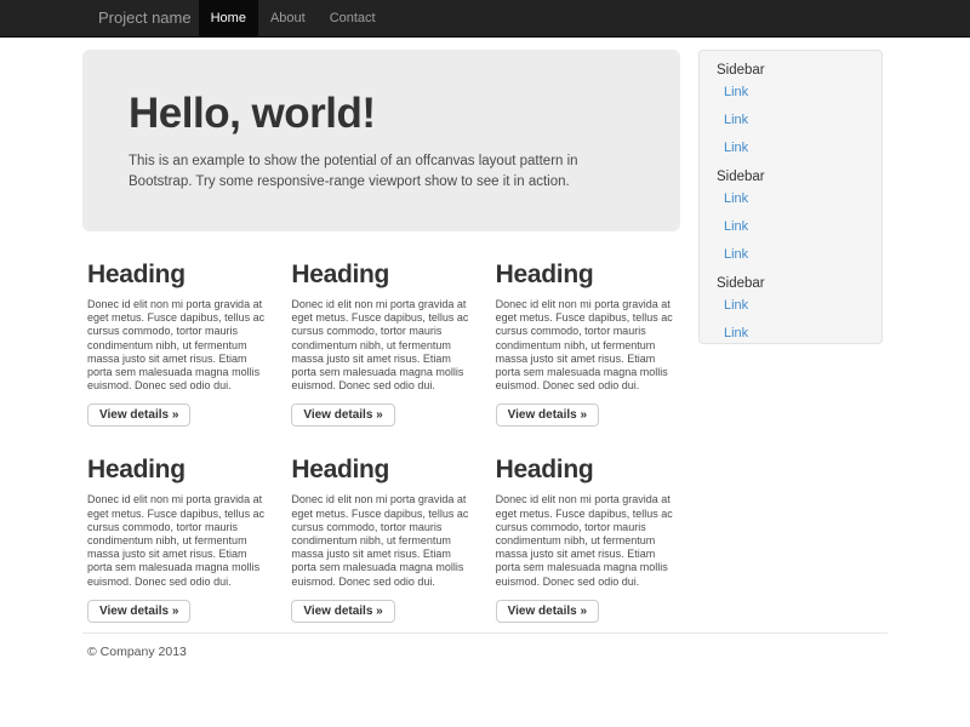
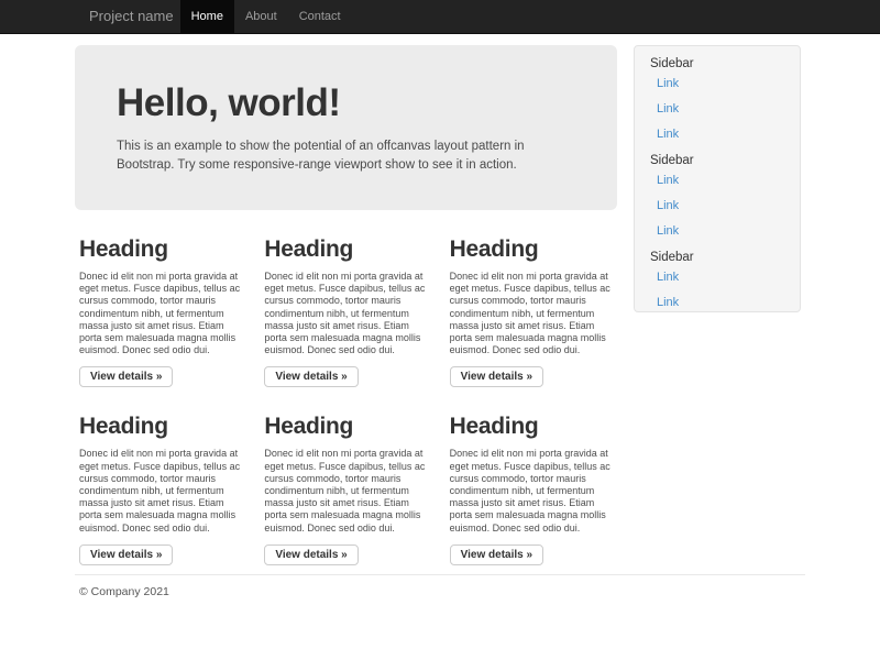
  Project name
  Home
  About
  Contact
  Hello, world!
  This is an example to show the potential of an offcanvas layout pattern in Bootstrap. Try some responsive-range viewport show to see it in action.
  Heading
  Donec id elit non mi porta gravida at eget metus. Fusce dapibus, tellus ac cursus commodo, tortor mauris condimentum nibh, ut fermentum massa justo sit amet risus. Etiam porta sem malesuada magna mollis euismod. Donec sed odio dui.
  View details »
  Heading
  Donec id elit non mi porta gravida at eget metus. Fusce dapibus, tellus ac cursus commodo, tortor mauris condimentum nibh, ut fermentum massa justo sit amet risus. Etiam porta sem malesuada magna mollis euismod. Donec sed odio dui.
  View details »
  Heading
  Donec id elit non mi porta gravida at eget metus. Fusce dapibus, tellus ac cursus commodo, tortor mauris condimentum nibh, ut fermentum massa justo sit amet risus. Etiam porta sem malesuada magna mollis euismod. Donec sed odio dui.
  View details »
  Heading
  Donec id elit non mi porta gravida at eget metus. Fusce dapibus, tellus ac cursus commodo, tortor mauris condimentum nibh, ut fermentum massa justo sit amet risus. Etiam porta sem malesuada magna mollis euismod. Donec sed odio dui.
  View details »
  Heading
  Donec id elit non mi porta gravida at eget metus. Fusce dapibus, tellus ac cursus commodo, tortor mauris condimentum nibh, ut fermentum massa justo sit amet risus. Etiam porta sem malesuada magna mollis euismod. Donec sed odio dui.
  View details »
  Heading
  Donec id elit non mi porta gravida at eget metus. Fusce dapibus, tellus ac cursus commodo, tortor mauris condimentum nibh, ut fermentum massa justo sit amet risus. Etiam porta sem malesuada magna mollis euismod. Donec sed odio dui.
  View details »
  Sidebar
  Link
  Link
  Link
  Sidebar
  Link
  Link
  Link
  Sidebar
  Link
  Link
- © Company 2013
+ © Company 2021
